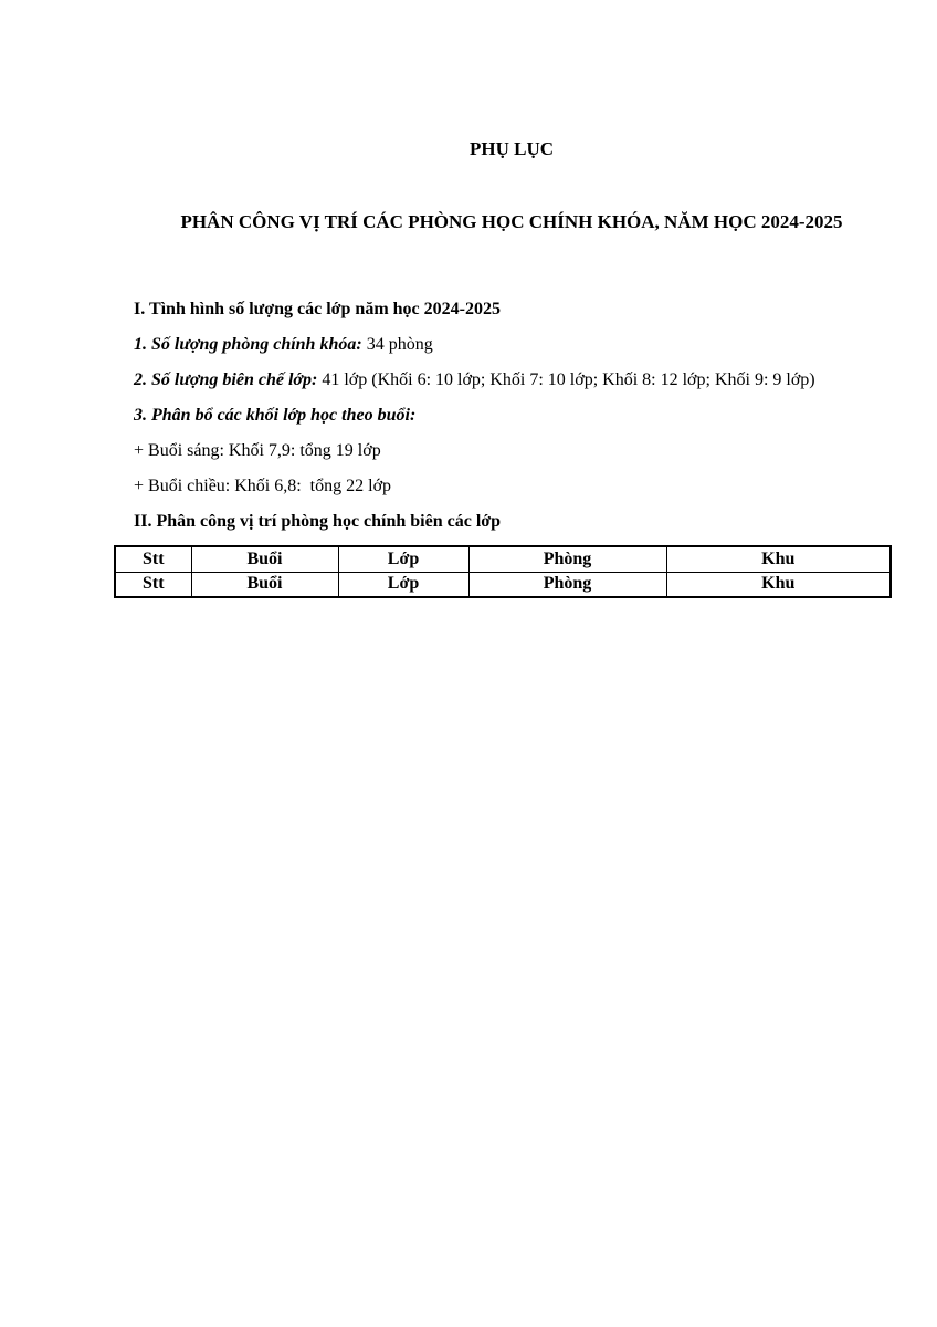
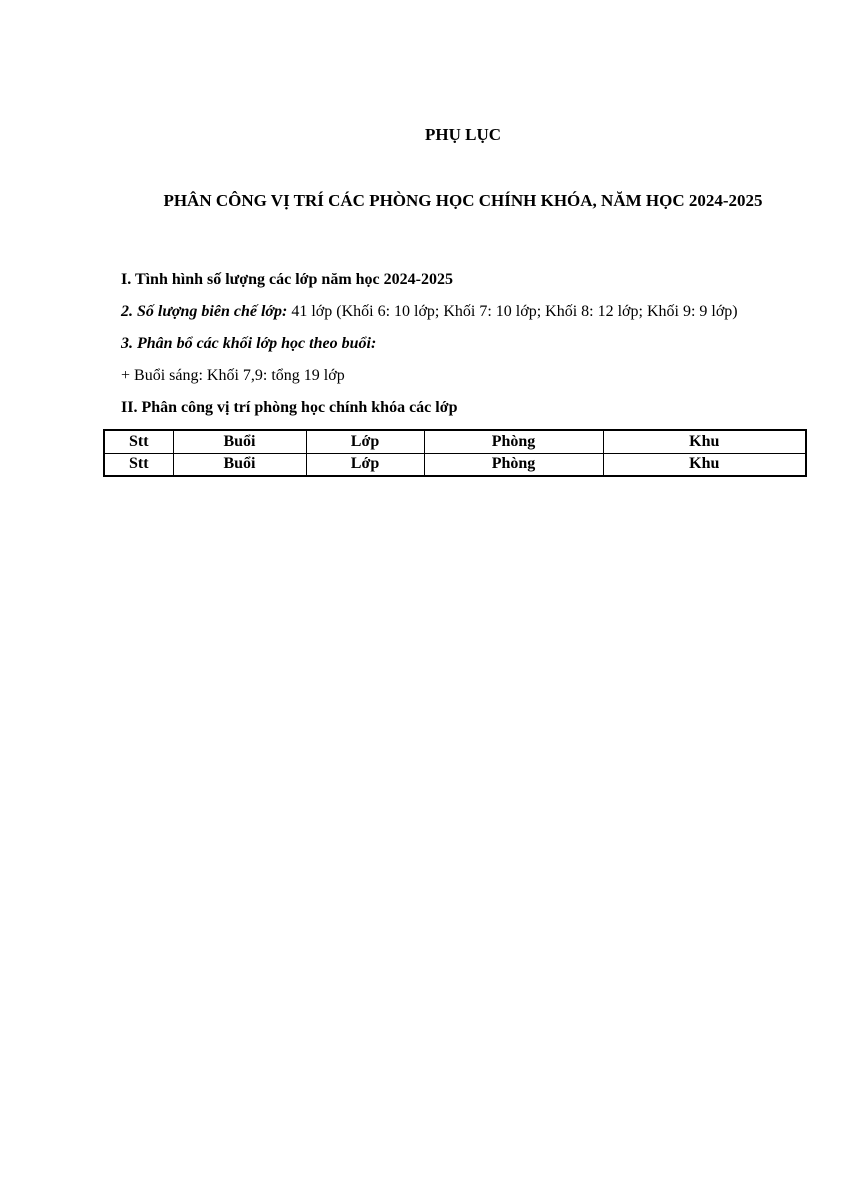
  PHỤ LỤC
  PHÂN CÔNG VỊ TRÍ CÁC PHÒNG HỌC CHÍNH KHÓA, NĂM HỌC 2024-2025
  I. Tình hình số lượng các lớp năm học 2024-2025
- 1. Số lượng phòng chính khóa: 34 phòng
  2. Số lượng biên chế lớp: 41 lớp (Khối 6: 10 lớp; Khối 7: 10 lớp; Khối 8: 12 lớp; Khối 9: 9 lớp)
  3. Phân bổ các khối lớp học theo buổi:
  + Buổi sáng: Khối 7,9: tổng 19 lớp
- + Buổi chiều: Khối 6,8: tổng 22 lớp
- II. Phân công vị trí phòng học chính biên các lớp
+ II. Phân công vị trí phòng học chính khóa các lớp
  Stt	Buổi	Lớp	Phòng	Khu
  Stt	Buổi	Lớp	Phòng	Khu
